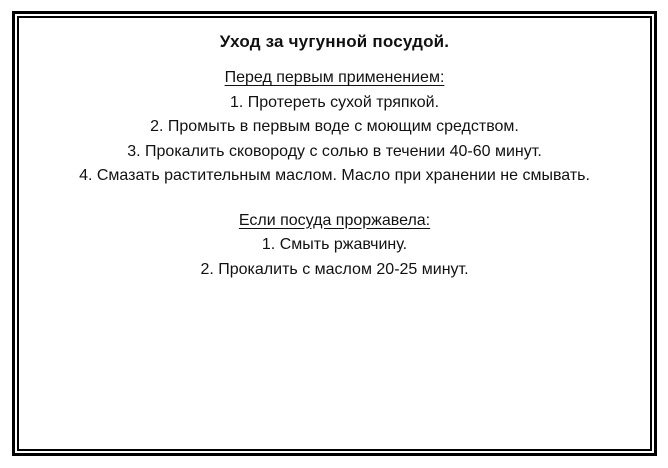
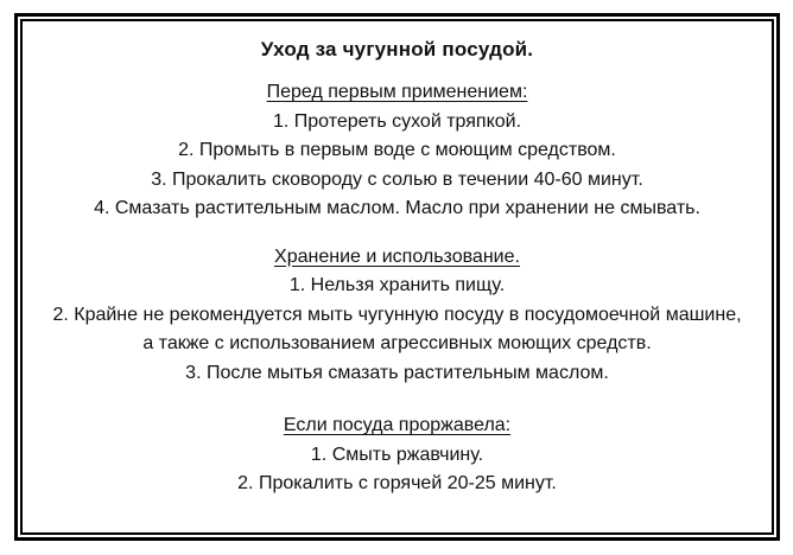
  Уход за чугунной посудой.
  Перед первым применением:
  1. Протереть сухой тряпкой.
  2. Промыть в первым воде с моющим средством.
  3. Прокалить сковороду с солью в течении 40-60 минут.
  4. Смазать растительным маслом. Масло при хранении не смывать.
+ Хранение и использование.
+ 1. Нельзя хранить пищу.
+ 2. Крайне не рекомендуется мыть чугунную посуду в посудомоечной машине, а также с использованием агрессивных моющих средств.
+ 3. После мытья смазать растительным маслом.
  Если посуда проржавела:
  1. Смыть ржавчину.
- 2. Прокалить с маслом 20-25 минут.
+ 2. Прокалить с горячей 20-25 минут.
